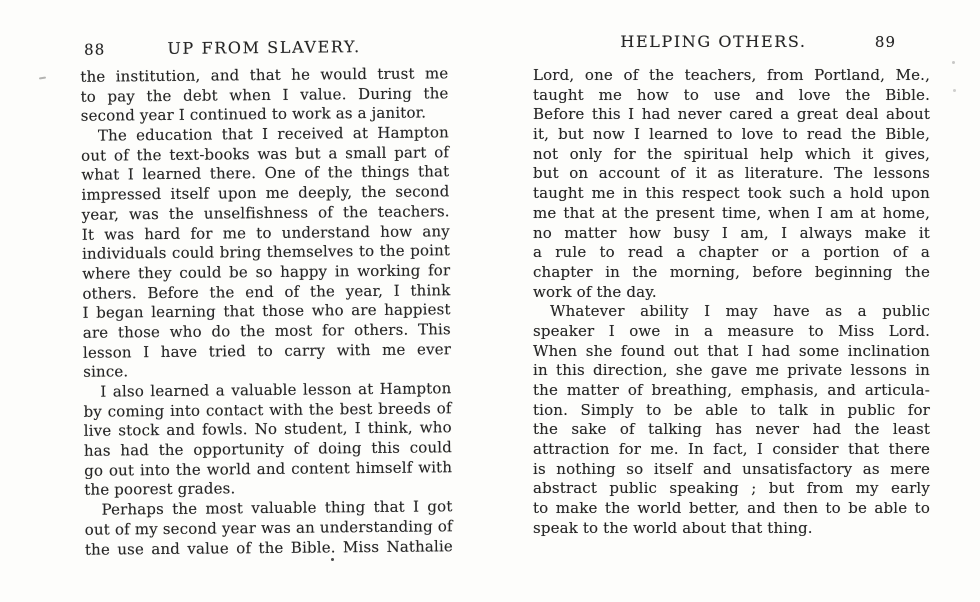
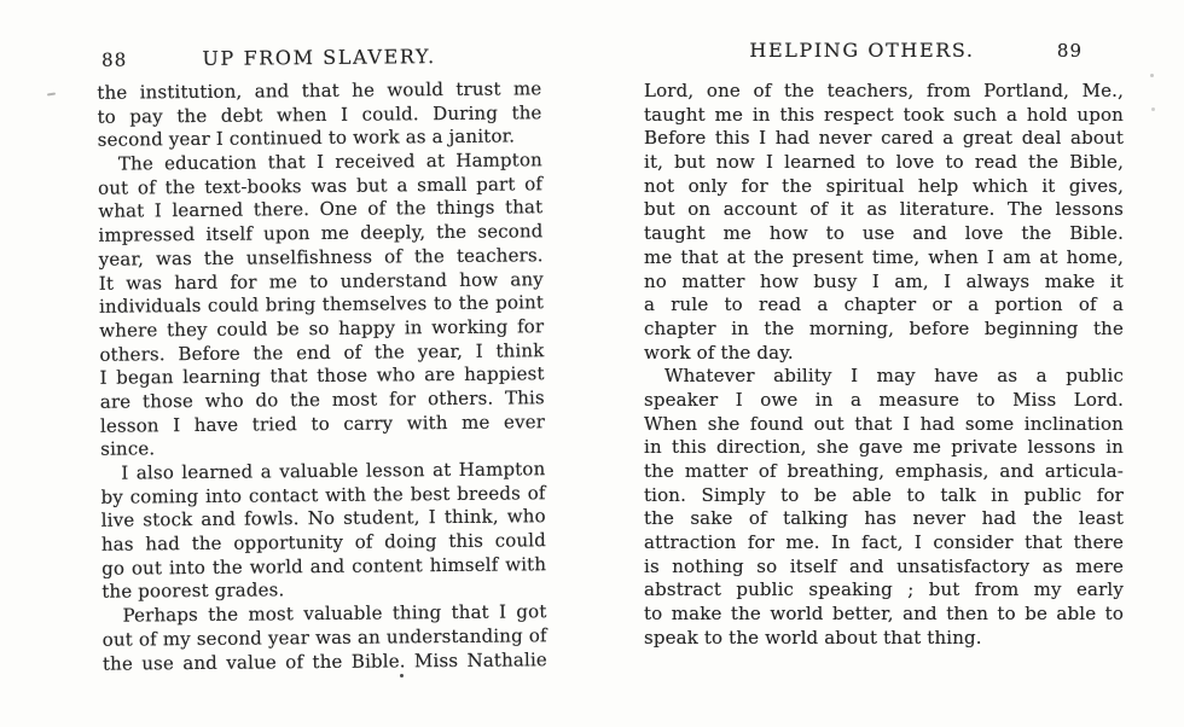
  88
  UP FROM SLAVERY.
  the institution, and that he would trust me
- to pay the debt when I value. During the
+ to pay the debt when I could. During the
  second year I continued to work as a janitor.
  The education that I received at Hampton
  out of the text-books was but a small part of
  what I learned there. One of the things that
  impressed itself upon me deeply, the second
  year, was the unselfishness of the teachers.
  It was hard for me to understand how any
  individuals could bring themselves to the point
  where they could be so happy in working for
  others. Before the end of the year, I think
  I began learning that those who are happiest
  are those who do the most for others. This
  lesson I have tried to carry with me ever
  since.
  I also learned a valuable lesson at Hampton
  by coming into contact with the best breeds of
  live stock and fowls. No student, I think, who
  has had the opportunity of doing this could
  go out into the world and content himself with
  the poorest grades.
  Perhaps the most valuable thing that I got
  out of my second year was an understanding of
  the use and value of the Bible. Miss Nathalie
  HELPING OTHERS.
  89
  Lord, one of the teachers, from Portland, Me.,
- taught me how to use and love the Bible.
+ taught me in this respect took such a hold upon
  Before this I had never cared a great deal about
  it, but now I learned to love to read the Bible,
  not only for the spiritual help which it gives,
  but on account of it as literature. The lessons
- taught me in this respect took such a hold upon
+ taught me how to use and love the Bible.
  me that at the present time, when I am at home,
  no matter how busy I am, I always make it
  a rule to read a chapter or a portion of a
  chapter in the morning, before beginning the
  work of the day.
  Whatever ability I may have as a public
  speaker I owe in a measure to Miss Lord.
  When she found out that I had some inclination
  in this direction, she gave me private lessons in
  the matter of breathing, emphasis, and articula-
  tion. Simply to be able to talk in public for
  the sake of talking has never had the least
  attraction for me. In fact, I consider that there
  is nothing so itself and unsatisfactory as mere
  abstract public speaking ; but from my early
  to make the world better, and then to be able to
  speak to the world about that thing.
